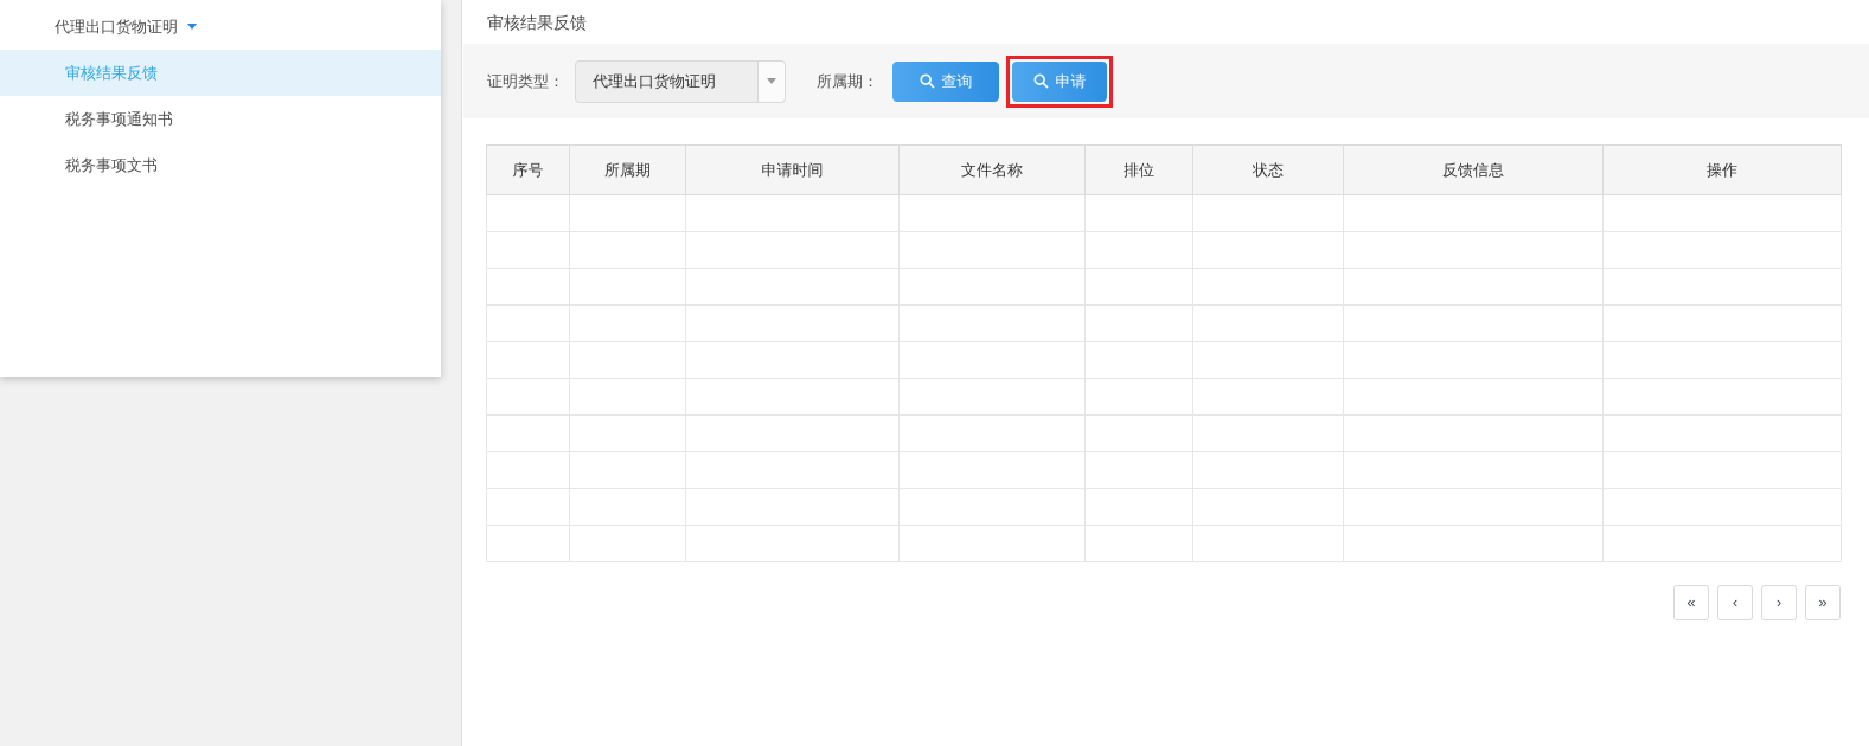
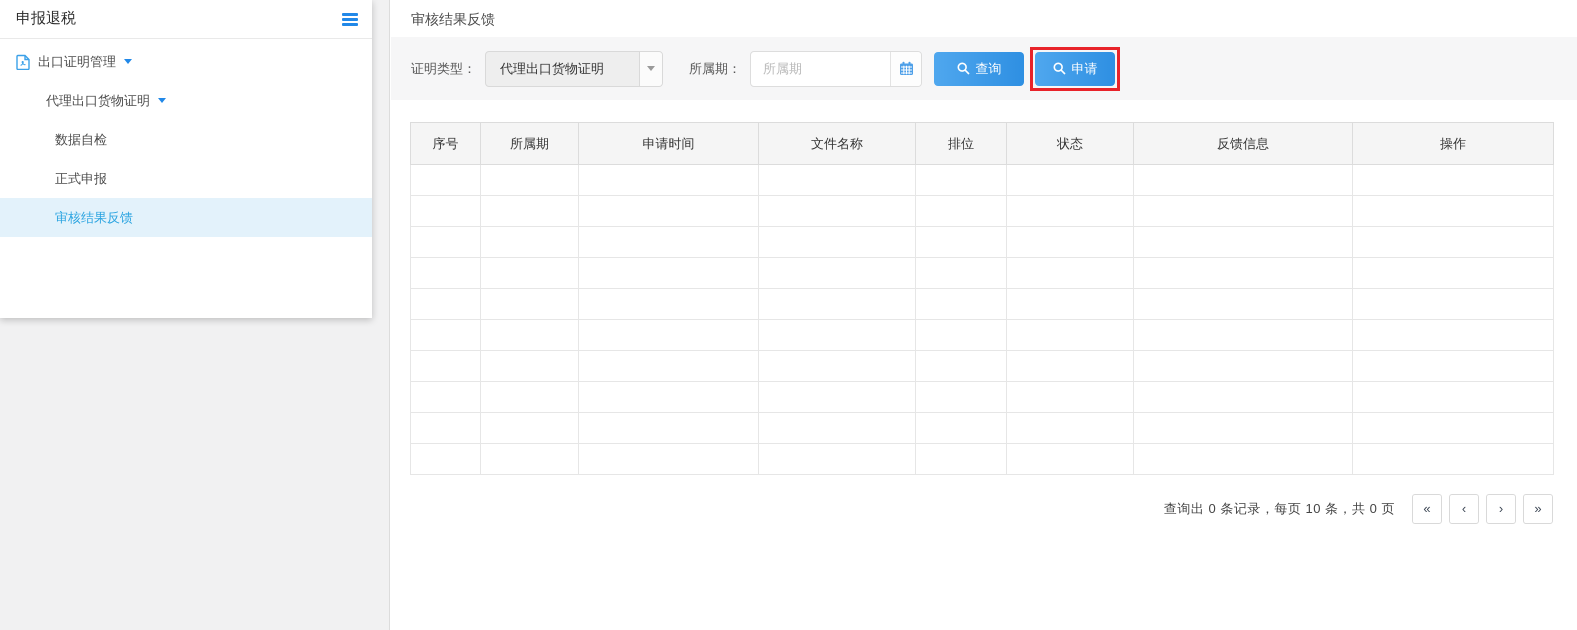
+ 申报退税
+ 出口证明管理
  代理出口货物证明
+ 数据自检
+ 正式申报
  审核结果反馈
- 税务事项通知书
- 税务事项文书
  审核结果反馈
  证明类型：
  代理出口货物证明
  所属期：
+ 所属期
  查询
  申请
  序号	所属期	申请时间	文件名称	排位	状态	反馈信息	操作
+ 查询出 0 条记录，每页 10 条，共 0 页
  «
  ‹
  ›
  »
